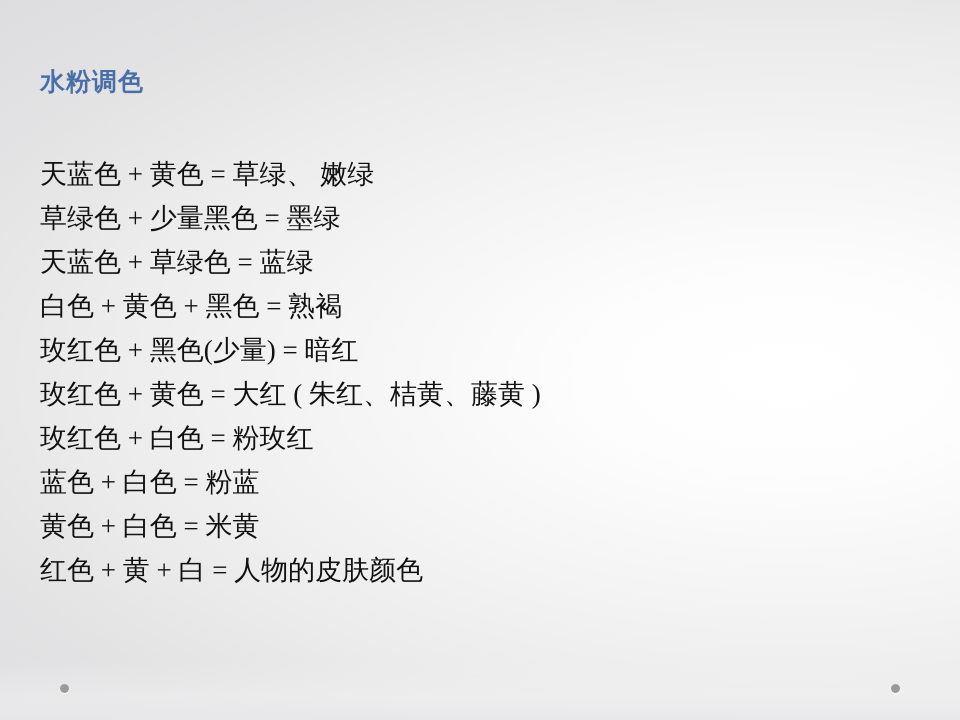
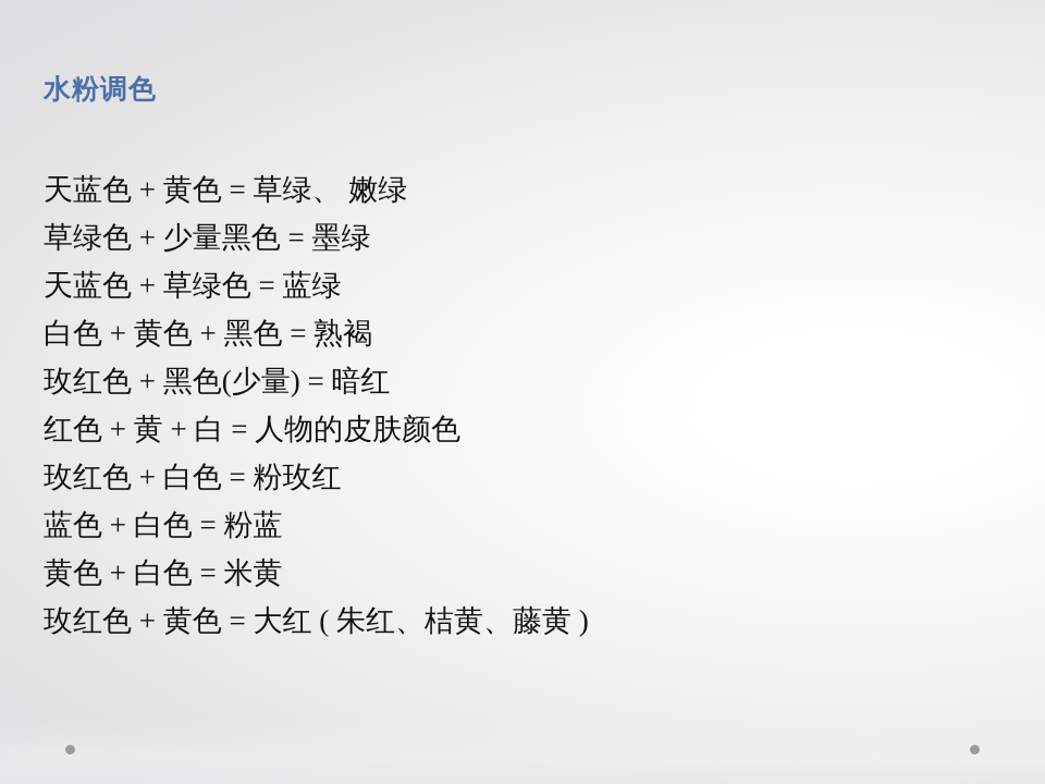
  水粉调色
  天蓝色 + 黄色 = 草绿、 嫩绿
  草绿色 + 少量黑色 = 墨绿
  天蓝色 + 草绿色 = 蓝绿
  白色 + 黄色 + 黑色 = 熟褐
  玫红色 + 黑色(少量) = 暗红
- 玫红色 + 黄色 = 大红 ( 朱红、桔黄、藤黄 )
+ 红色 + 黄 + 白 = 人物的皮肤颜色
  玫红色 + 白色 = 粉玫红
  蓝色 + 白色 = 粉蓝
  黄色 + 白色 = 米黄
- 红色 + 黄 + 白 = 人物的皮肤颜色
+ 玫红色 + 黄色 = 大红 ( 朱红、桔黄、藤黄 )
